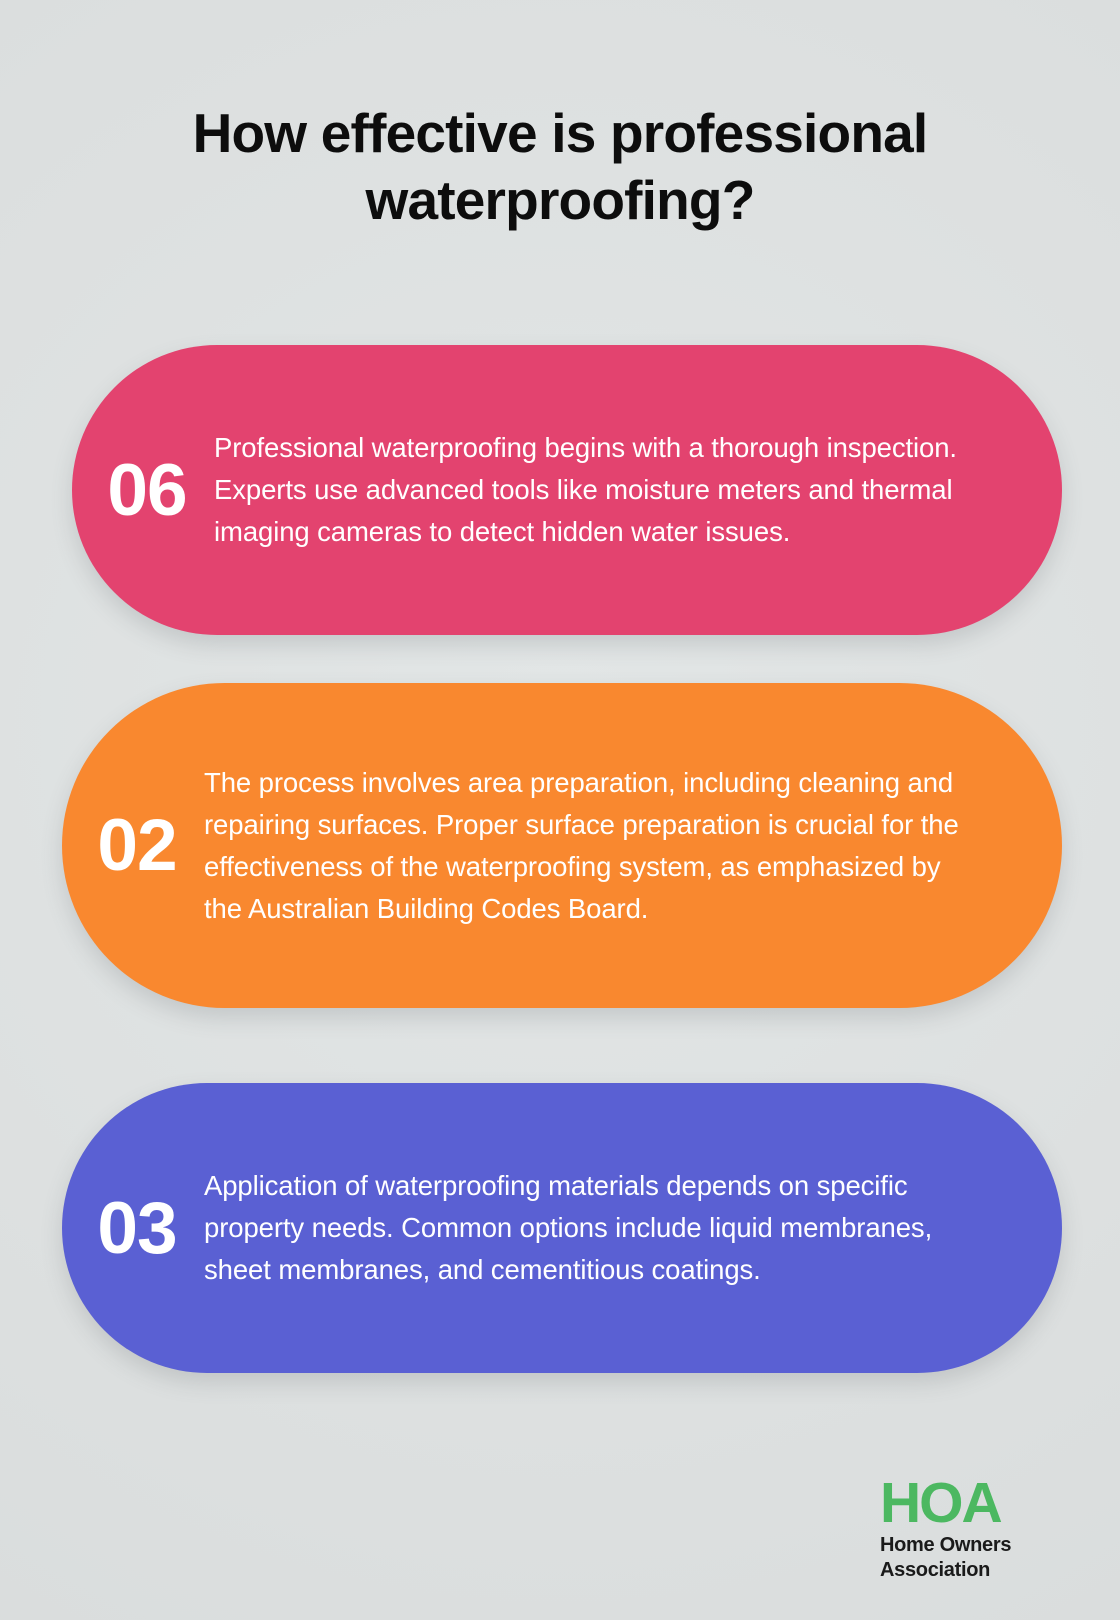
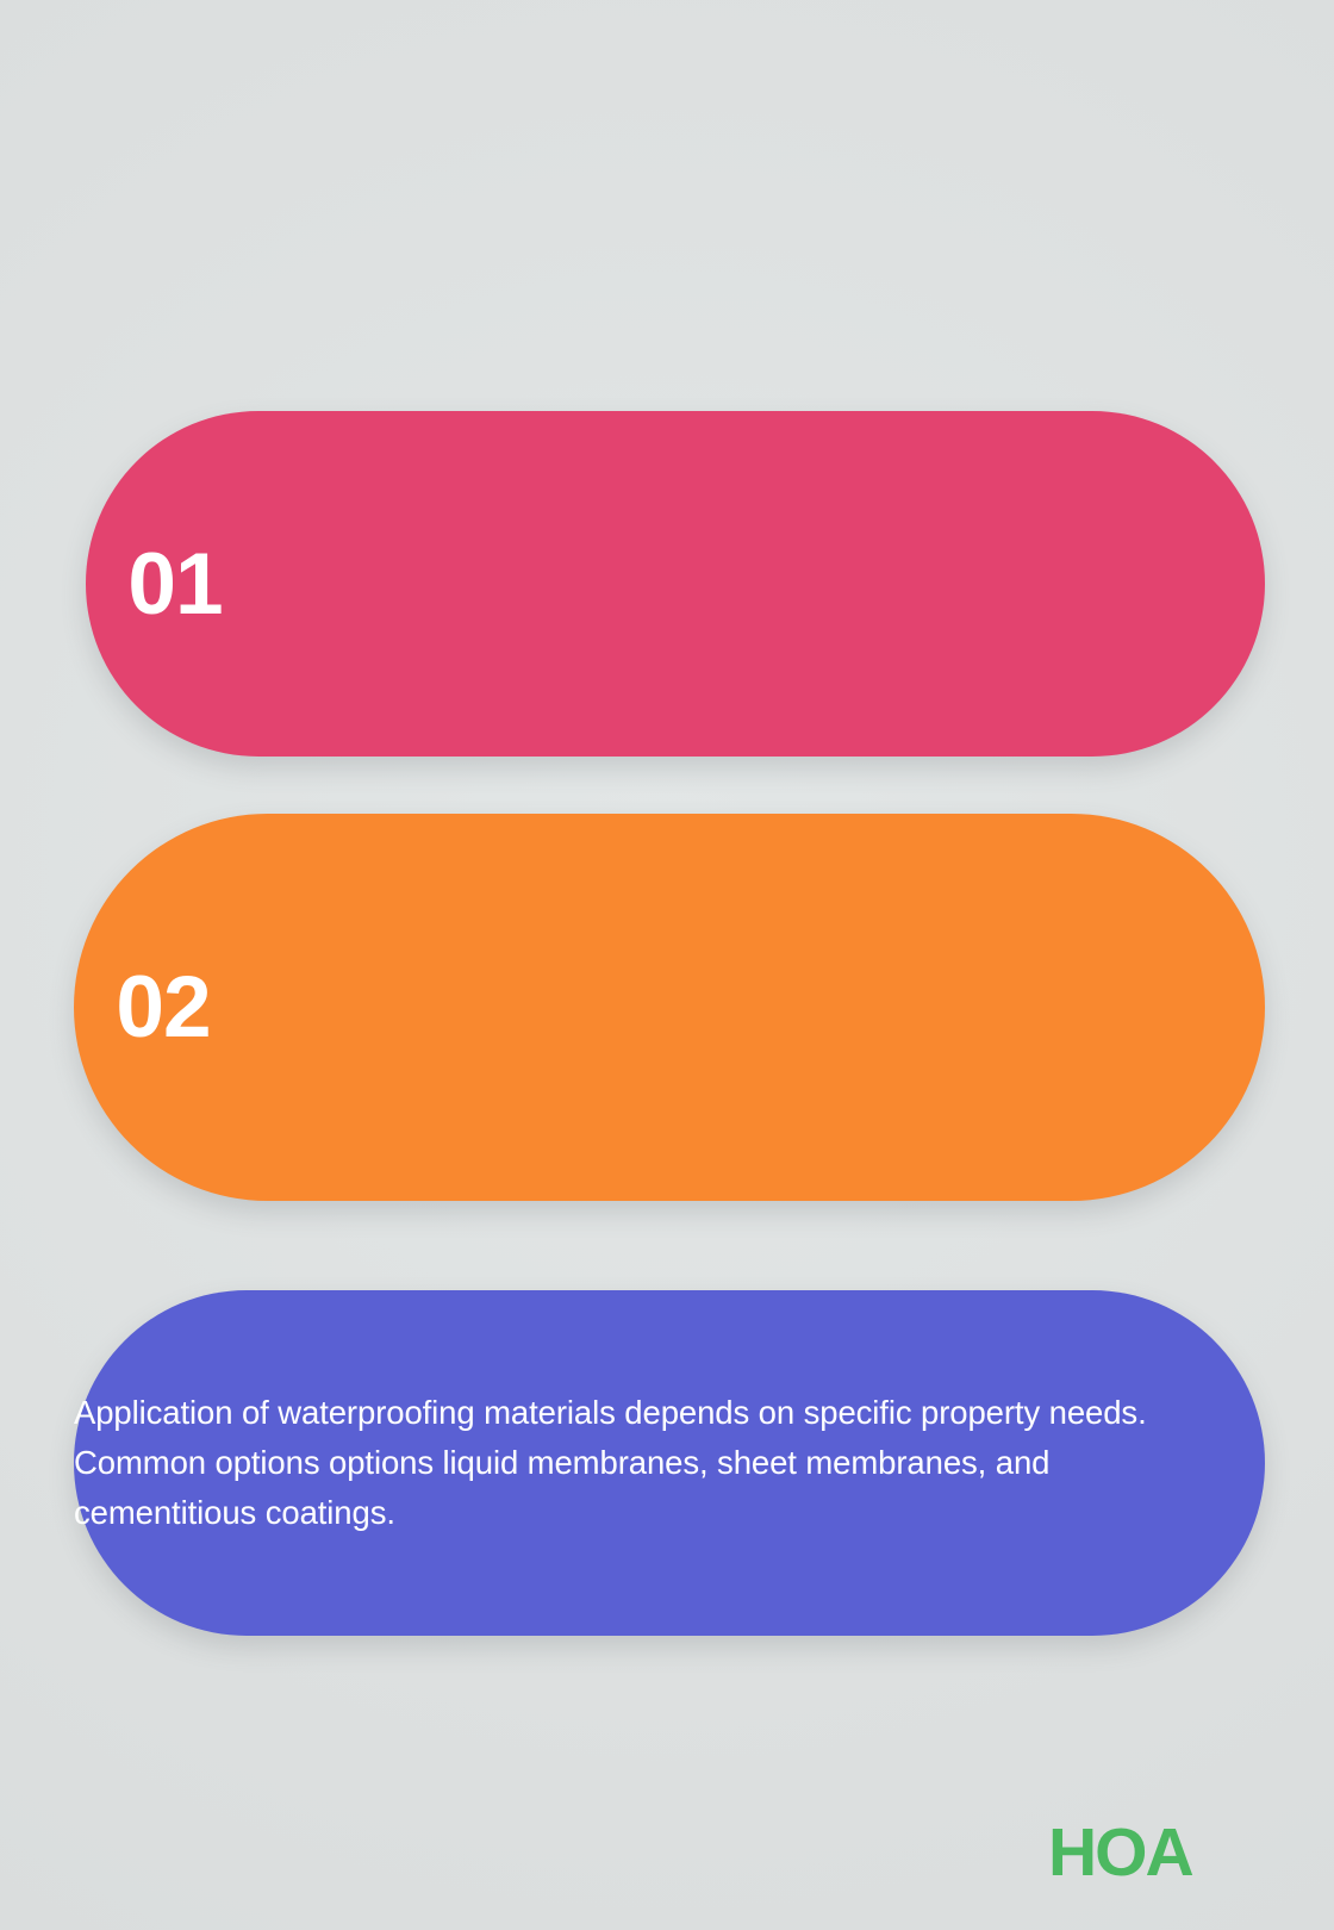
- How effective is professional
- waterproofing?
- 06
+ 01
- Professional waterproofing begins with a thorough inspection. Experts use advanced tools like moisture meters and thermal imaging cameras to detect hidden water issues.
  02
- The process involves area preparation, including cleaning and repairing surfaces. Proper surface preparation is crucial for the effectiveness of the waterproofing system, as emphasized by the Australian Building Codes Board.
- 03
- Application of waterproofing materials depends on specific property needs. Common options include liquid membranes, sheet membranes, and cementitious coatings.
+ Application of waterproofing materials depends on specific property needs. Common options options liquid membranes, sheet membranes, and cementitious coatings.
  HOA
- Home Owners
- Association
